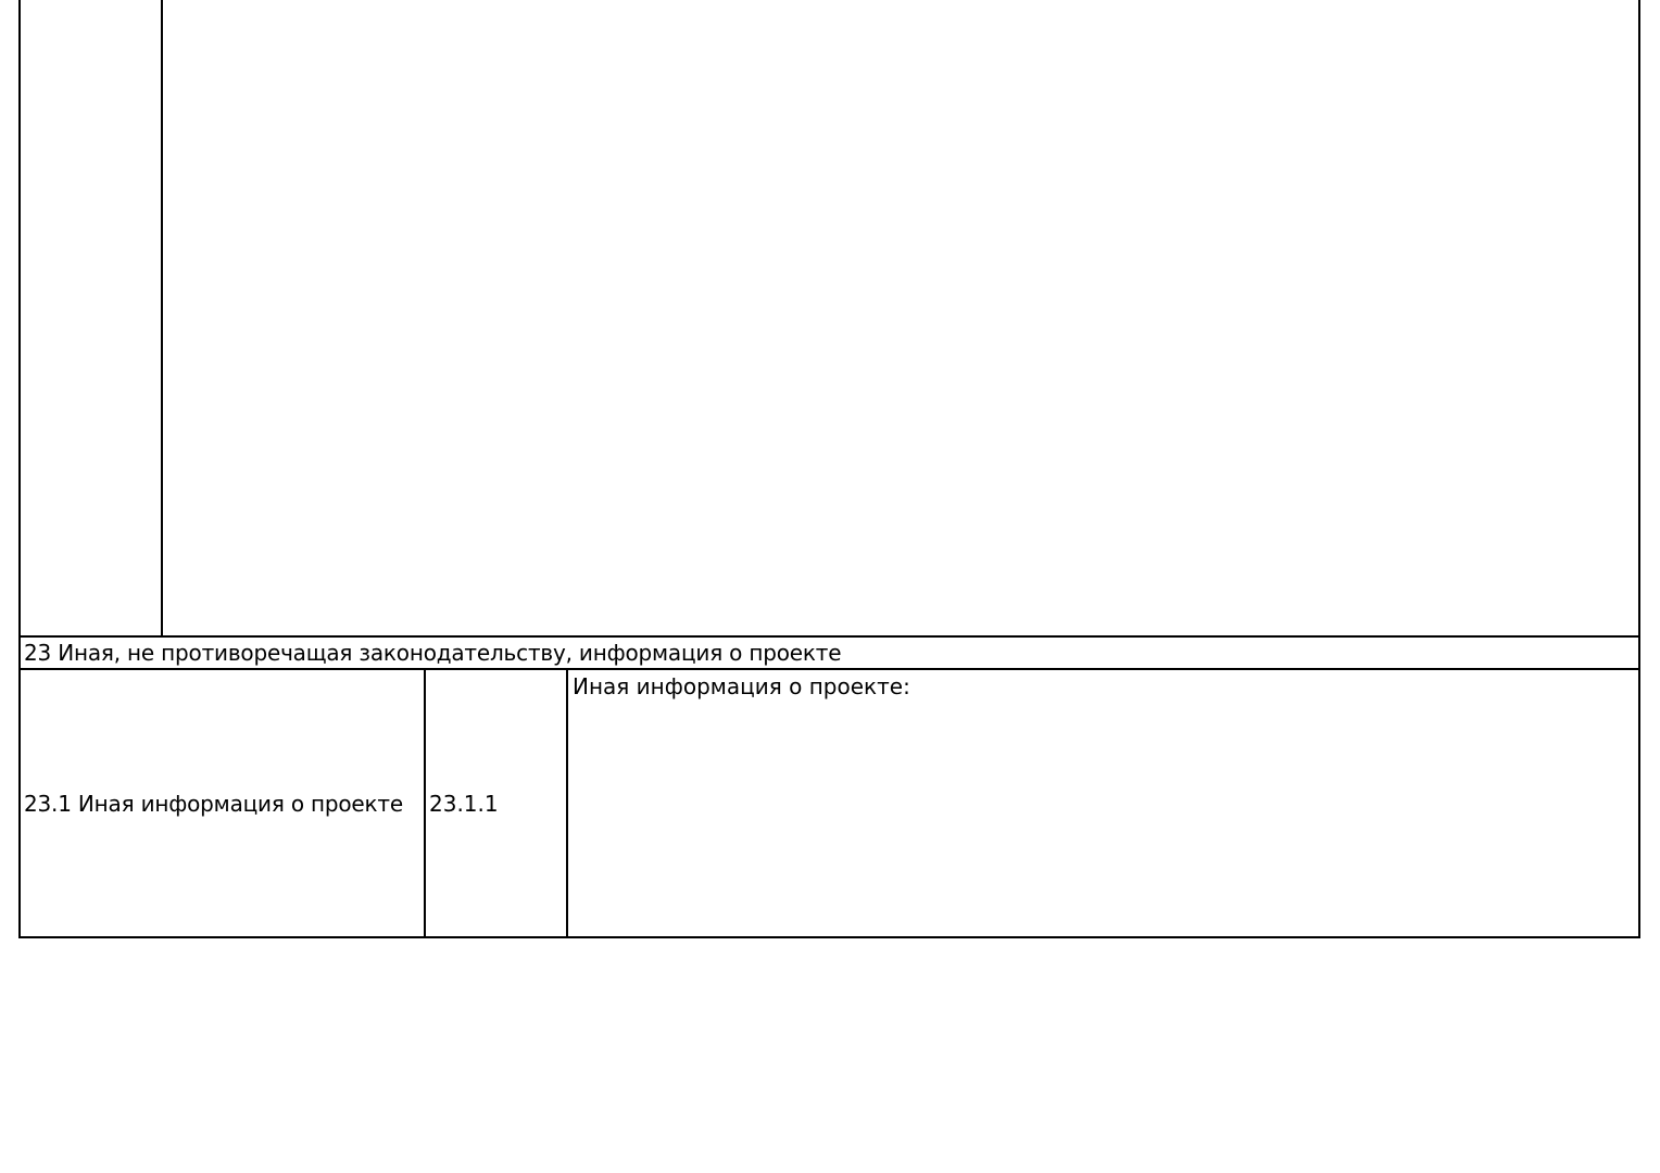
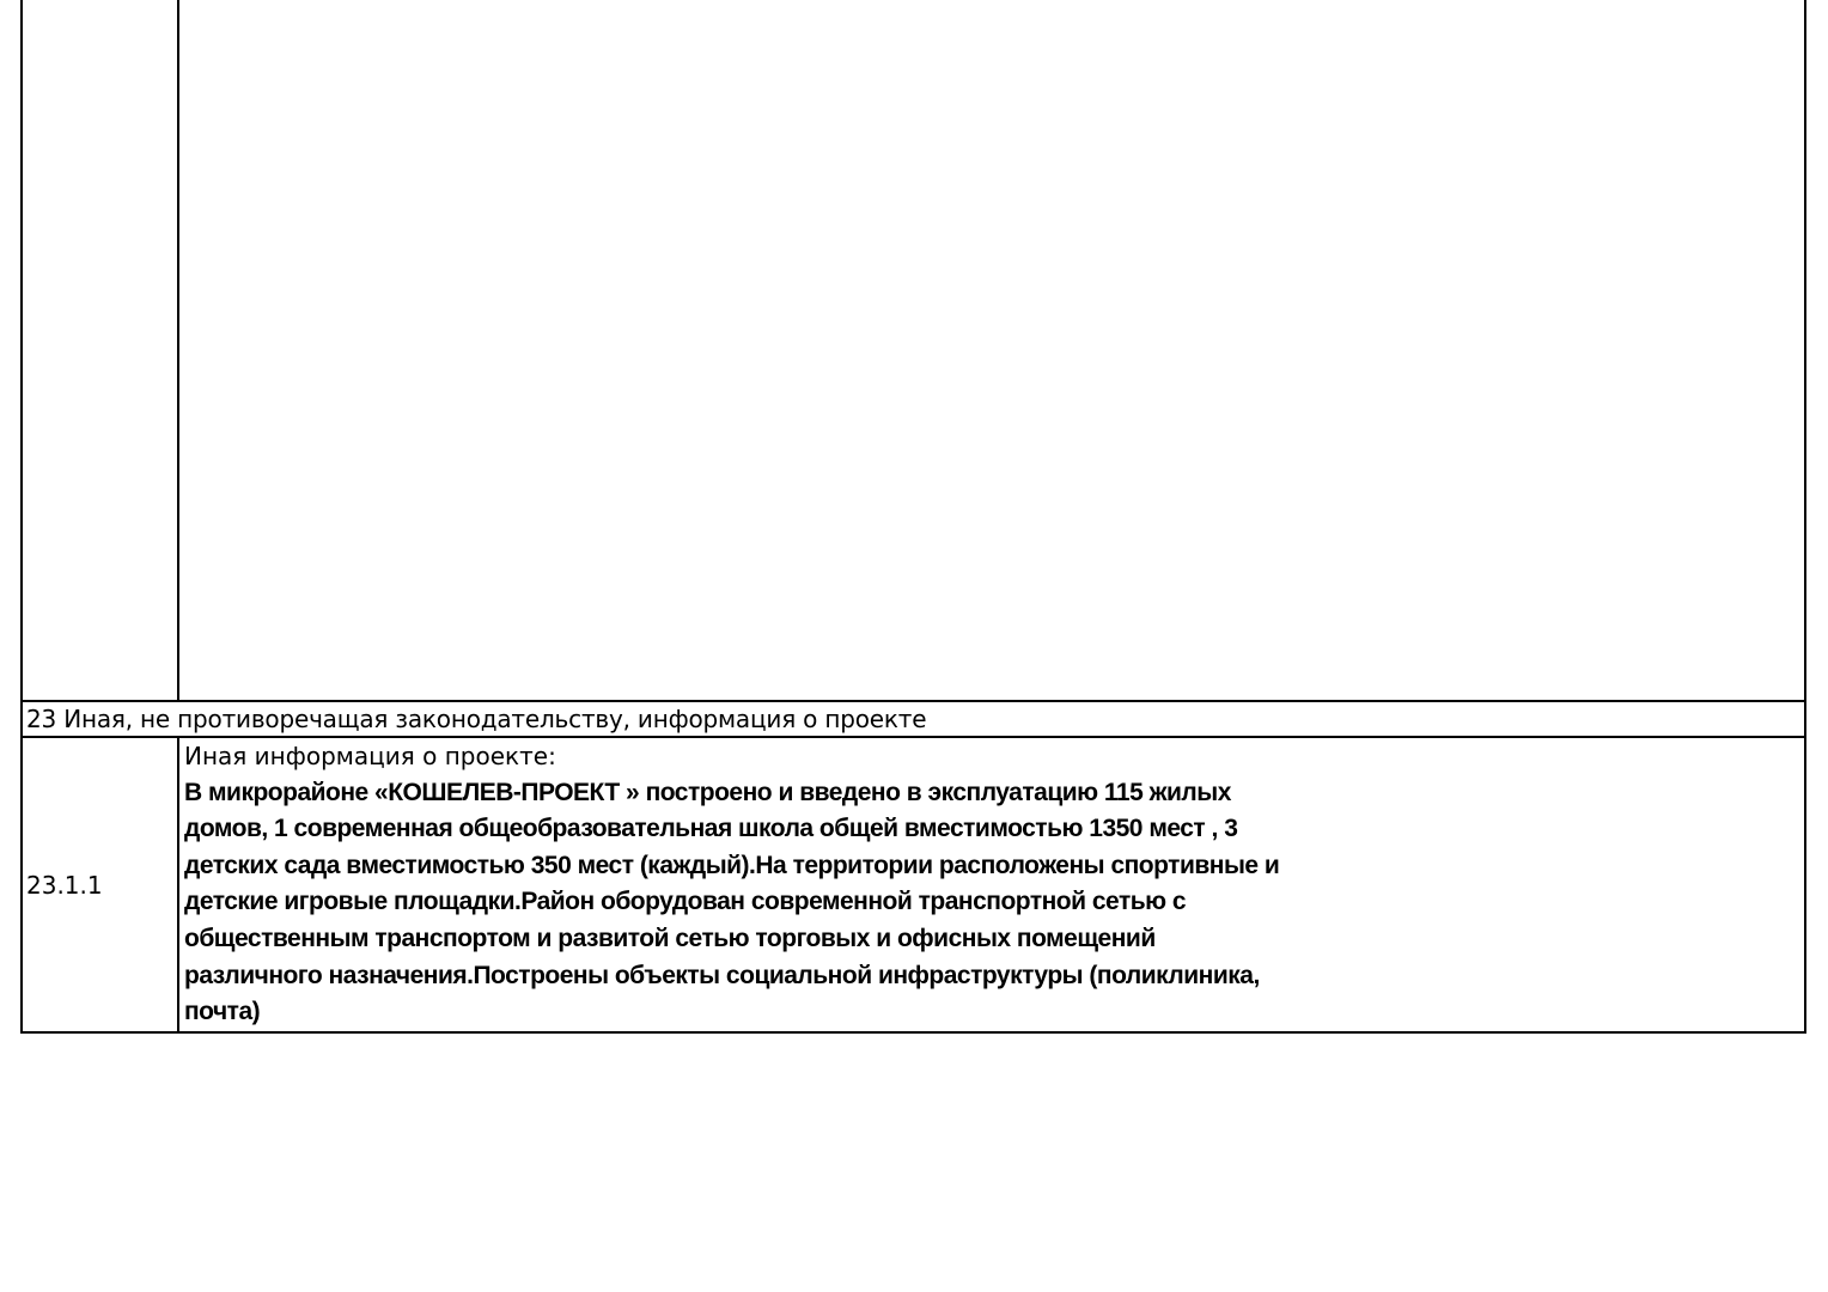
  23 Иная, не противоречащая законодательству, информация о проекте
- 23.1 Иная информация о проекте
  23.1.1
  Иная информация о проекте:
+ В микрорайоне «КОШЕЛЕВ-ПРОЕКТ » построено и введено в эксплуатацию 115 жилых
+ домов, 1 современная общеобразовательная школа общей вместимостью 1350 мест , 3
+ детских сада вместимостью 350 мест (каждый).На территории расположены спортивные и
+ детские игровые площадки.Район оборудован современной транспортной сетью с
+ общественным транспортом и развитой сетью торговых и офисных помещений
+ различного назначения.Построены объекты социальной инфраструктуры (поликлиника,
+ почта)
